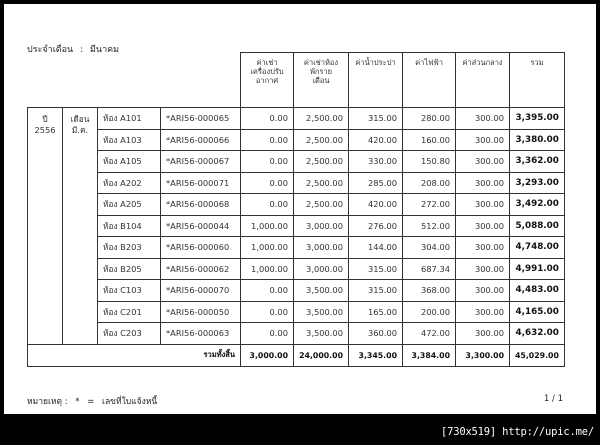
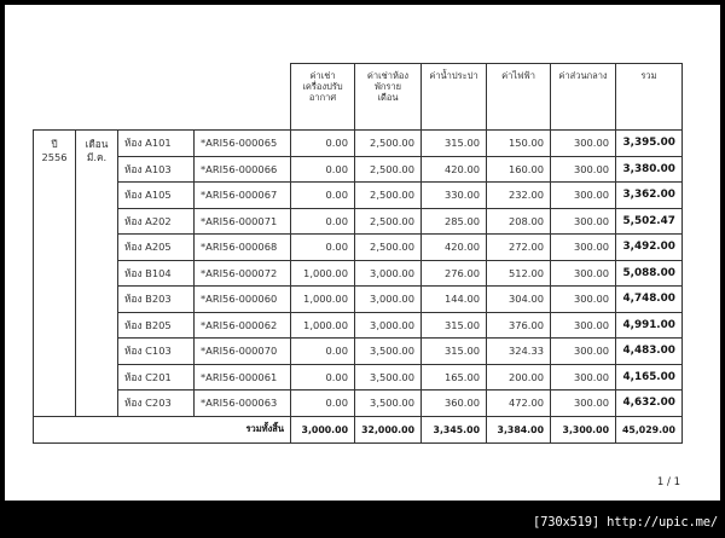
- ประจำเดือน : มีนาคม
  	ค่าเช่าเครื่องปรับอากาศ	ค่าเช่าห้องพักรายเดือน	ค่าน้ำประปา	ค่าไฟฟ้า	ค่าส่วนกลาง	รวม
- ปี2556	เดือนมี.ค.	ห้อง A101	*ARI56-000065	0.00	2,500.00	315.00	280.00	300.00	3,395.00
+ ปี2556	เดือนมี.ค.	ห้อง A101	*ARI56-000065	0.00	2,500.00	315.00	150.00	300.00	3,395.00
  ห้อง A103	*ARI56-000066	0.00	2,500.00	420.00	160.00	300.00	3,380.00
- ห้อง A105	*ARI56-000067	0.00	2,500.00	330.00	150.80	300.00	3,362.00
+ ห้อง A105	*ARI56-000067	0.00	2,500.00	330.00	232.00	300.00	3,362.00
- ห้อง A202	*ARI56-000071	0.00	2,500.00	285.00	208.00	300.00	3,293.00
+ ห้อง A202	*ARI56-000071	0.00	2,500.00	285.00	208.00	300.00	5,502.47
  ห้อง A205	*ARI56-000068	0.00	2,500.00	420.00	272.00	300.00	3,492.00
- ห้อง B104	*ARI56-000044	1,000.00	3,000.00	276.00	512.00	300.00	5,088.00
+ ห้อง B104	*ARI56-000072	1,000.00	3,000.00	276.00	512.00	300.00	5,088.00
  ห้อง B203	*ARI56-000060	1,000.00	3,000.00	144.00	304.00	300.00	4,748.00
- ห้อง B205	*ARI56-000062	1,000.00	3,000.00	315.00	687.34	300.00	4,991.00
+ ห้อง B205	*ARI56-000062	1,000.00	3,000.00	315.00	376.00	300.00	4,991.00
- ห้อง C103	*ARI56-000070	0.00	3,500.00	315.00	368.00	300.00	4,483.00
+ ห้อง C103	*ARI56-000070	0.00	3,500.00	315.00	324.33	300.00	4,483.00
- ห้อง C201	*ARI56-000050	0.00	3,500.00	165.00	200.00	300.00	4,165.00
+ ห้อง C201	*ARI56-000061	0.00	3,500.00	165.00	200.00	300.00	4,165.00
  ห้อง C203	*ARI56-000063	0.00	3,500.00	360.00	472.00	300.00	4,632.00
- รวมทั้งสิ้น	3,000.00	24,000.00	3,345.00	3,384.00	3,300.00	45,029.00
+ รวมทั้งสิ้น	3,000.00	32,000.00	3,345.00	3,384.00	3,300.00	45,029.00
- หมายเหตุ : * = เลขที่ใบแจ้งหนี้
  1 / 1
  [730x519] http://upic.me/
